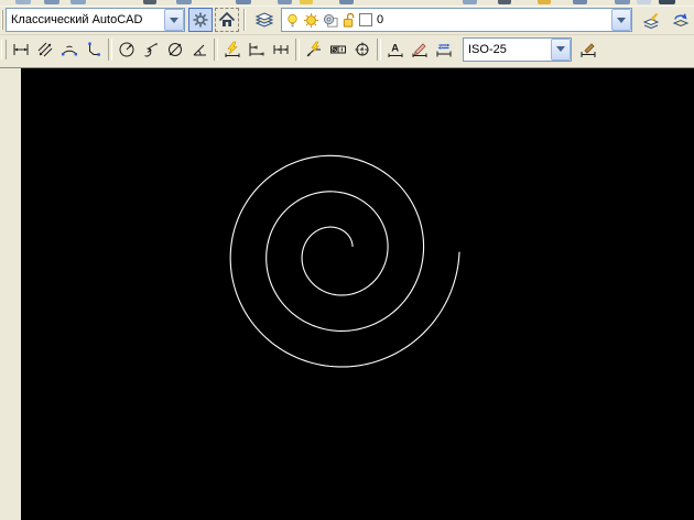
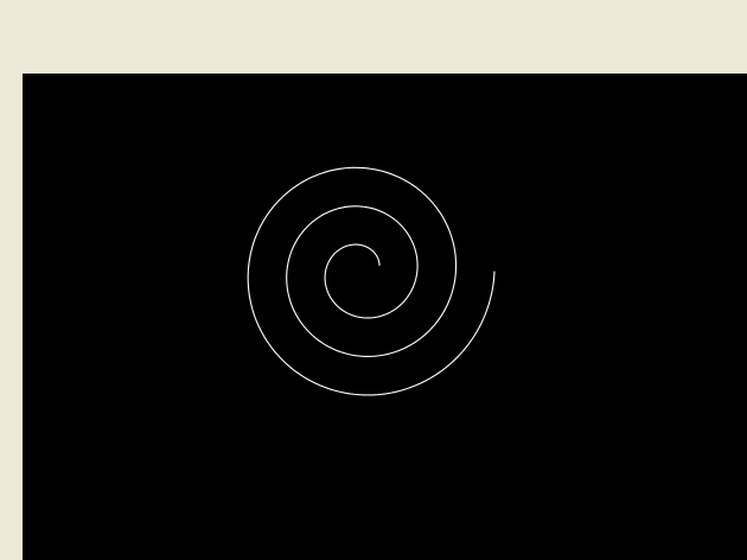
- Классический AutoCAD
- 0
- A
- ISO-25
